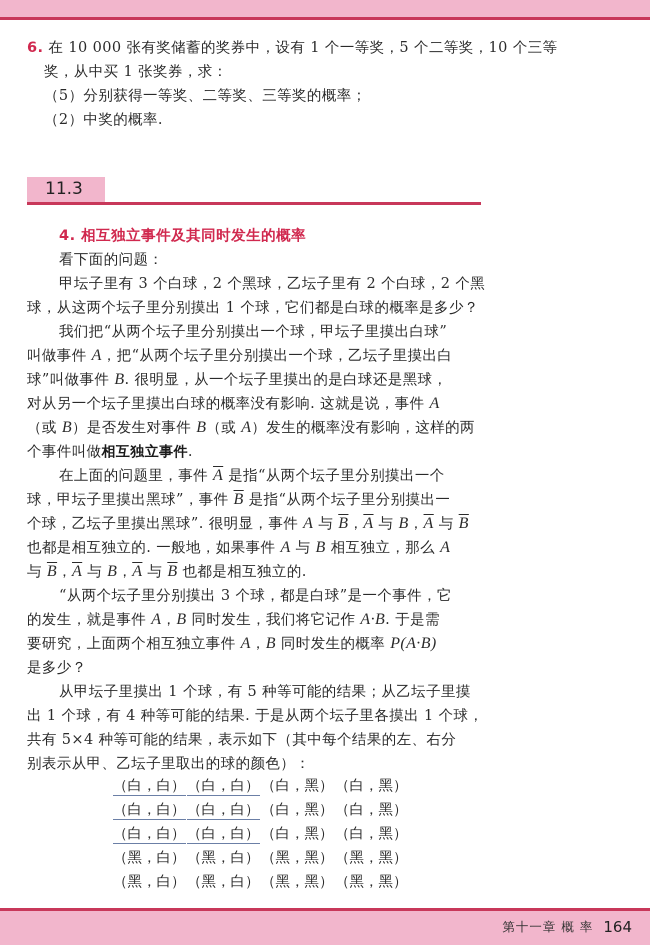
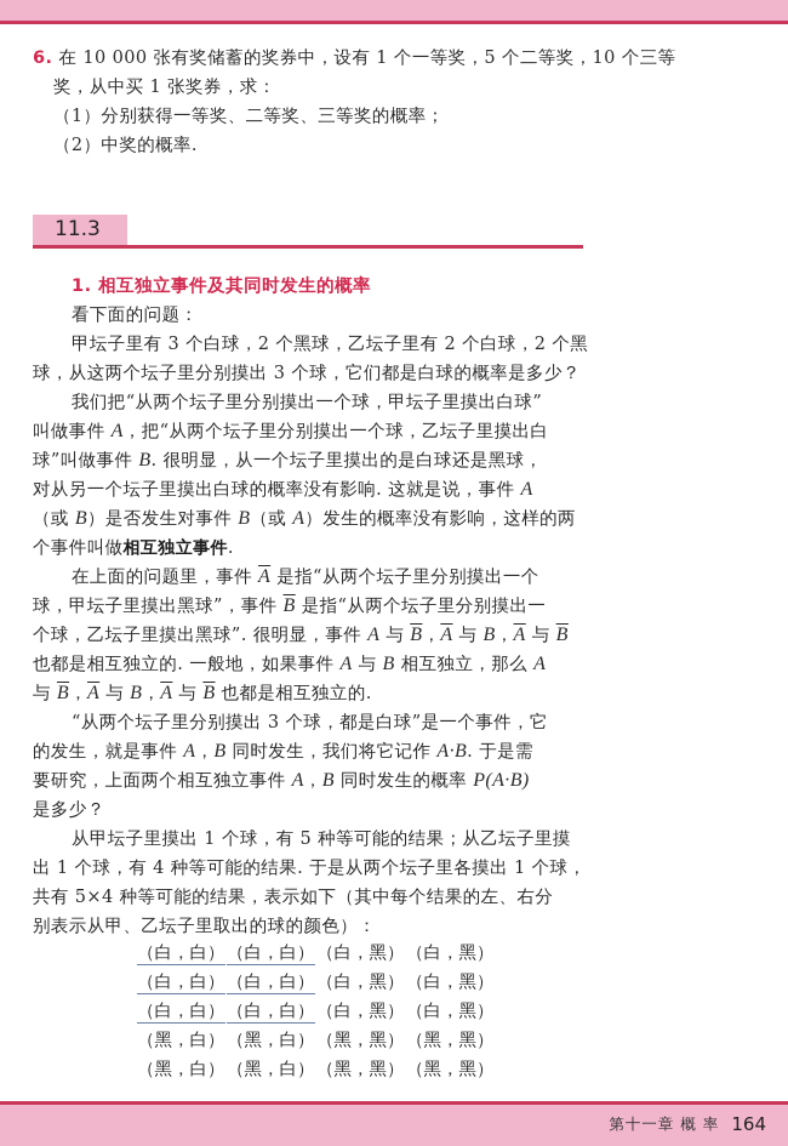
  6. 在 10 000 张有奖储蓄的奖券中，设有 1 个一等奖，5 个二等奖，10 个三等
  奖，从中买 1 张奖券，求：
- （5）分别获得一等奖、二等奖、三等奖的概率；
+ （1）分别获得一等奖、二等奖、三等奖的概率；
  （2）中奖的概率.
  11.3
- 4. 相互独立事件及其同时发生的概率
+ 1. 相互独立事件及其同时发生的概率
  看下面的问题：
  甲坛子里有 3 个白球，2 个黑球，乙坛子里有 2 个白球，2 个黑
- 球，从这两个坛子里分别摸出 1 个球，它们都是白球的概率是多少？
+ 球，从这两个坛子里分别摸出 3 个球，它们都是白球的概率是多少？
  我们把“从两个坛子里分别摸出一个球，甲坛子里摸出白球”
  叫做事件 A，把“从两个坛子里分别摸出一个球，乙坛子里摸出白
  球”叫做事件 B. 很明显，从一个坛子里摸出的是白球还是黑球，
  对从另一个坛子里摸出白球的概率没有影响. 这就是说，事件 A
  （或 B）是否发生对事件 B（或 A）发生的概率没有影响，这样的两
  个事件叫做相互独立事件.
  在上面的问题里，事件 A 是指“从两个坛子里分别摸出一个
  球，甲坛子里摸出黑球”，事件 B 是指“从两个坛子里分别摸出一
  个球，乙坛子里摸出黑球”. 很明显，事件 A 与 B，A 与 B，A 与 B
  也都是相互独立的. 一般地，如果事件 A 与 B 相互独立，那么 A
  与 B，A 与 B，A 与 B 也都是相互独立的.
  “从两个坛子里分别摸出 3 个球，都是白球”是一个事件，它
  的发生，就是事件 A，B 同时发生，我们将它记作 A·B. 于是需
  要研究，上面两个相互独立事件 A，B 同时发生的概率 P(A·B)
  是多少？
  从甲坛子里摸出 1 个球，有 5 种等可能的结果；从乙坛子里摸
  出 1 个球，有 4 种等可能的结果. 于是从两个坛子里各摸出 1 个球，
  共有 5×4 种等可能的结果，表示如下（其中每个结果的左、右分
  别表示从甲、乙坛子里取出的球的颜色）：
  （白，白）
  （白，白）
  （白，黑）
  （白，黑）
  （白，白）
  （白，白）
  （白，黑）
  （白，黑）
  （白，白）
  （白，白）
  （白，黑）
  （白，黑）
  （黑，白）
  （黑，白）
  （黑，黑）
  （黑，黑）
  （黑，白）
  （黑，白）
  （黑，黑）
  （黑，黑）
  第十一章 概 率
  164
